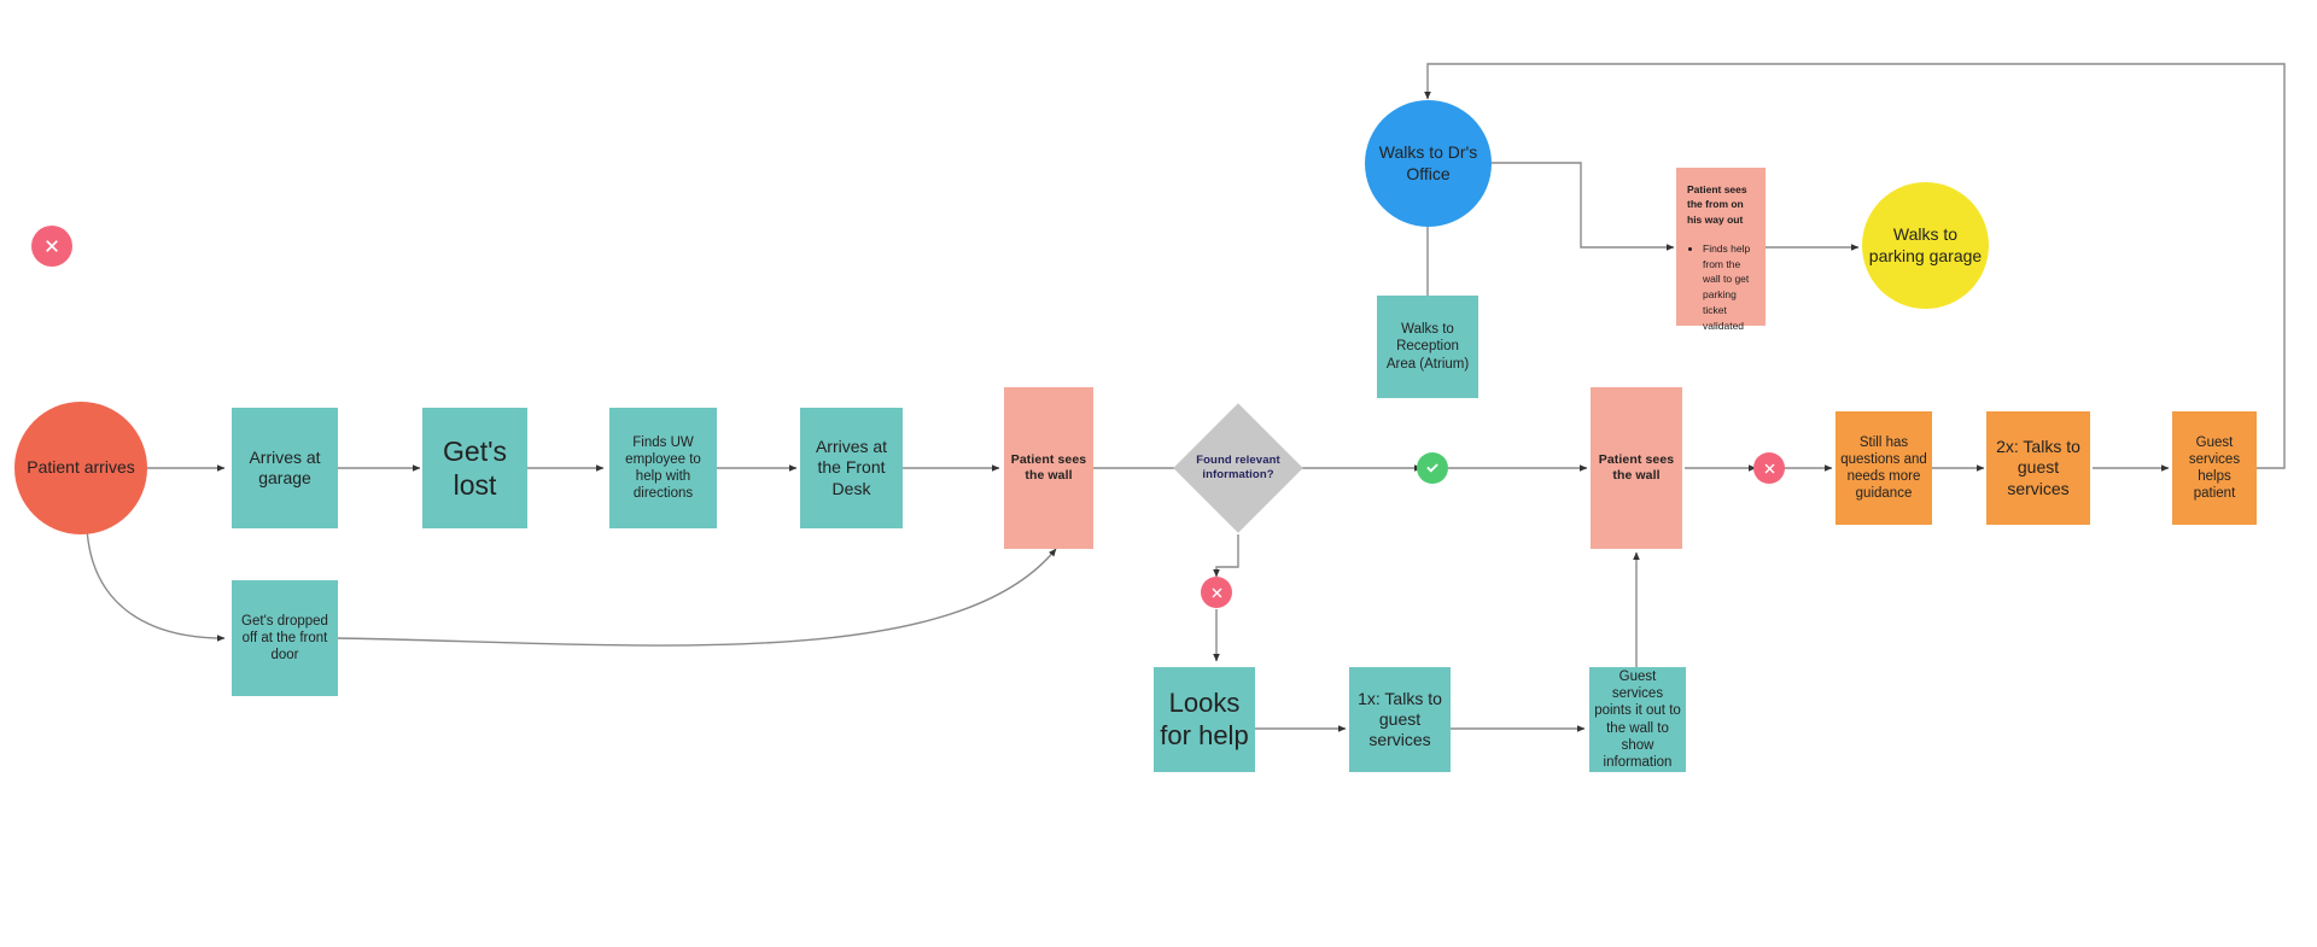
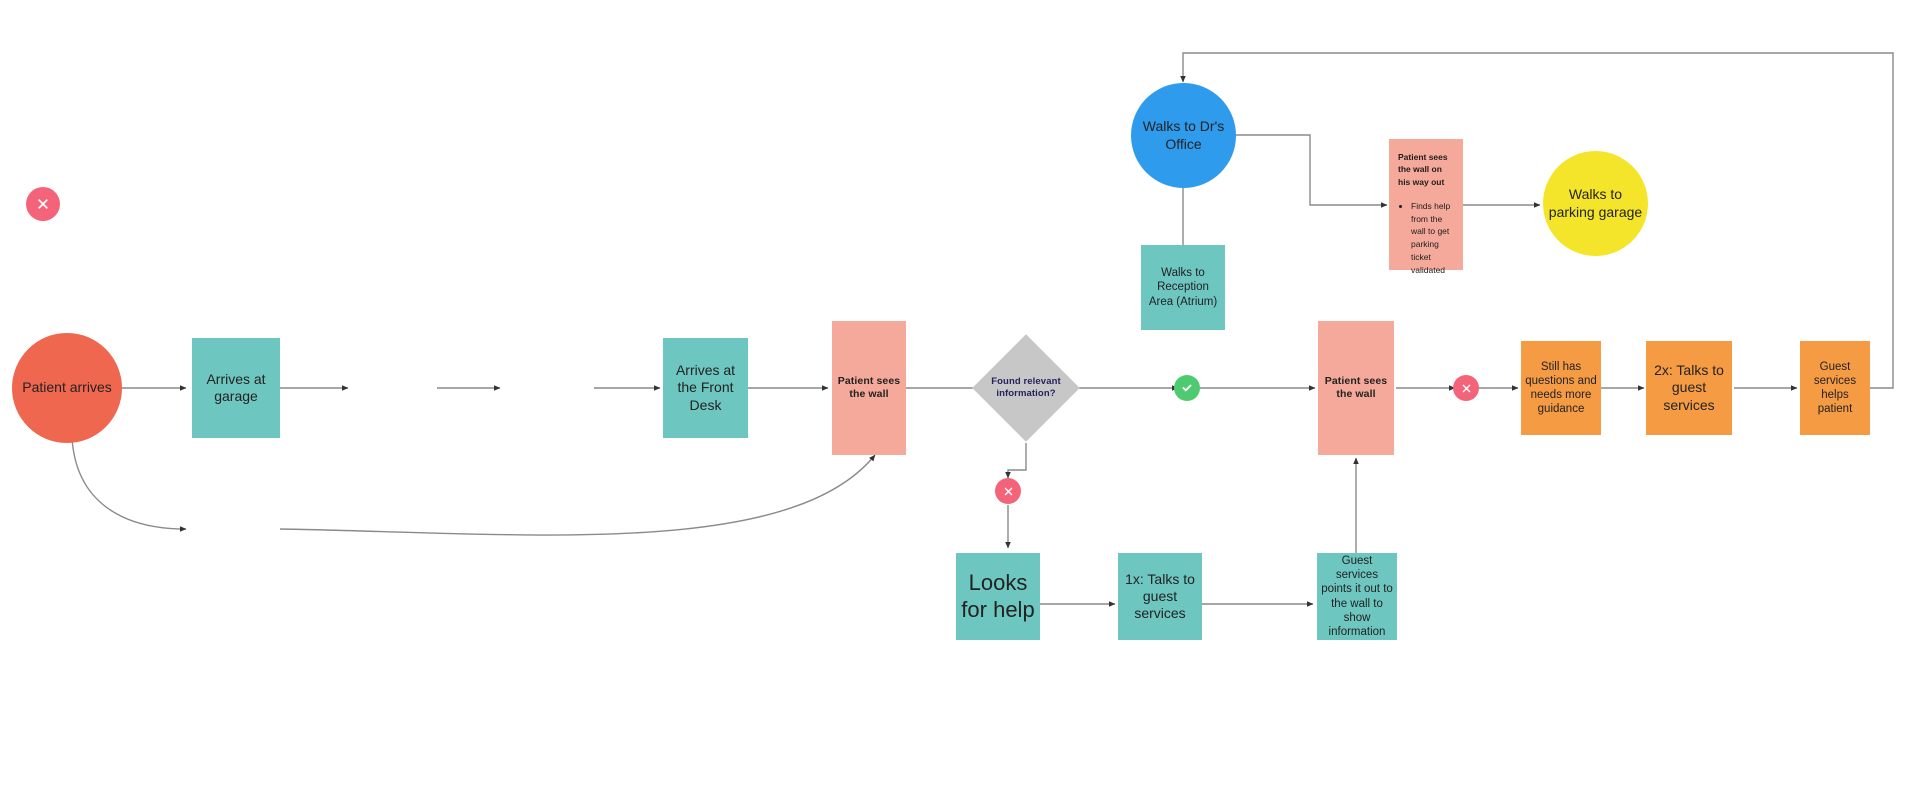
  Patient arrives
  Arrives at garage
- Get's lost
- Finds UW employee to help with directions
  Arrives at the Front Desk
- Get's dropped off at the front door
  Patient sees the wall
  Found relevant information?
  Looks for help
  1x: Talks to guest services
  Guest services points it out to the wall to show information
  Patient sees the wall
  Walks to Reception Area (Atrium)
  Walks to Dr's Office
- Patient sees the from on his way out
+ Patient sees the wall on his way out
  Finds help from the wall to get parking ticket validated
  Walks to parking garage
  Still has questions and needs more guidance
  2x: Talks to guest services
  Guest services helps patient
